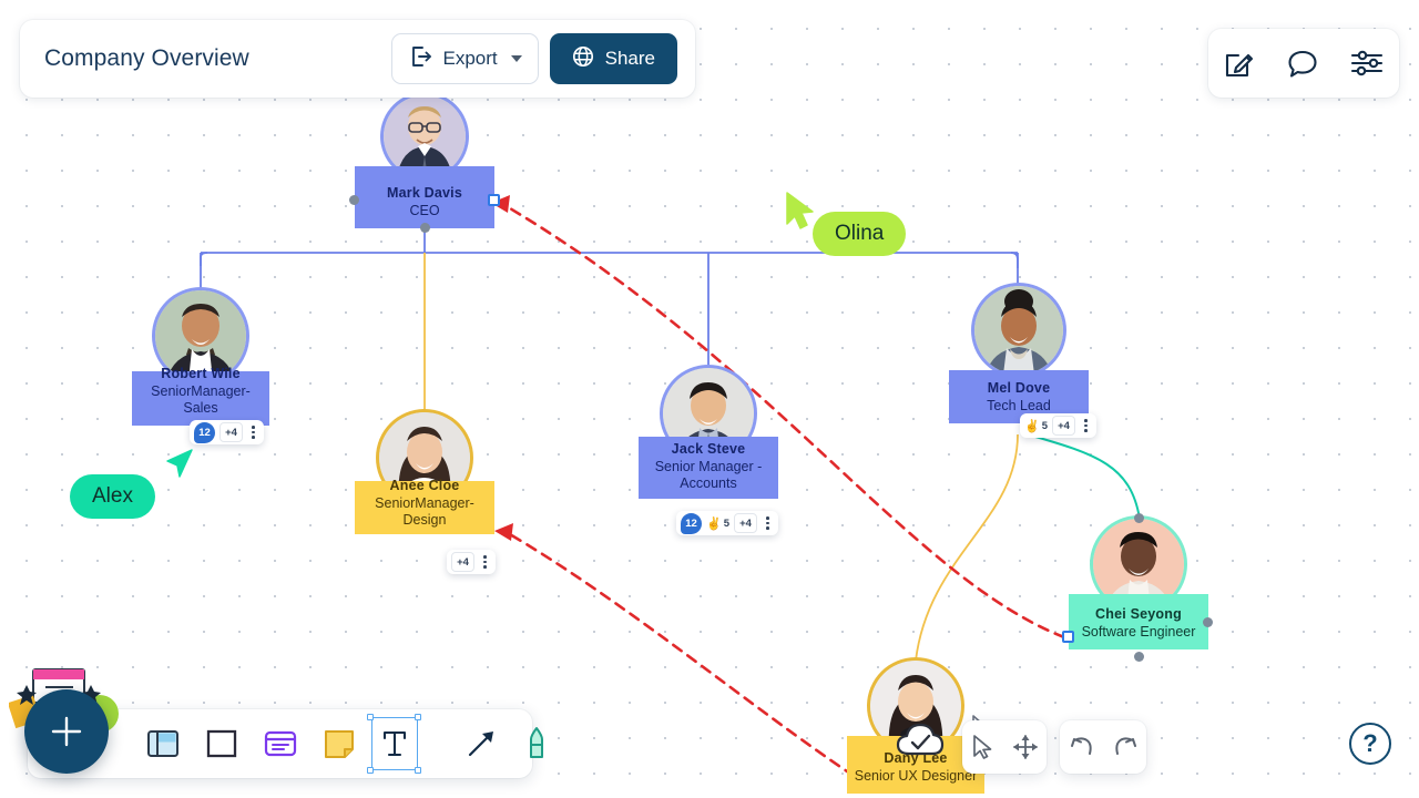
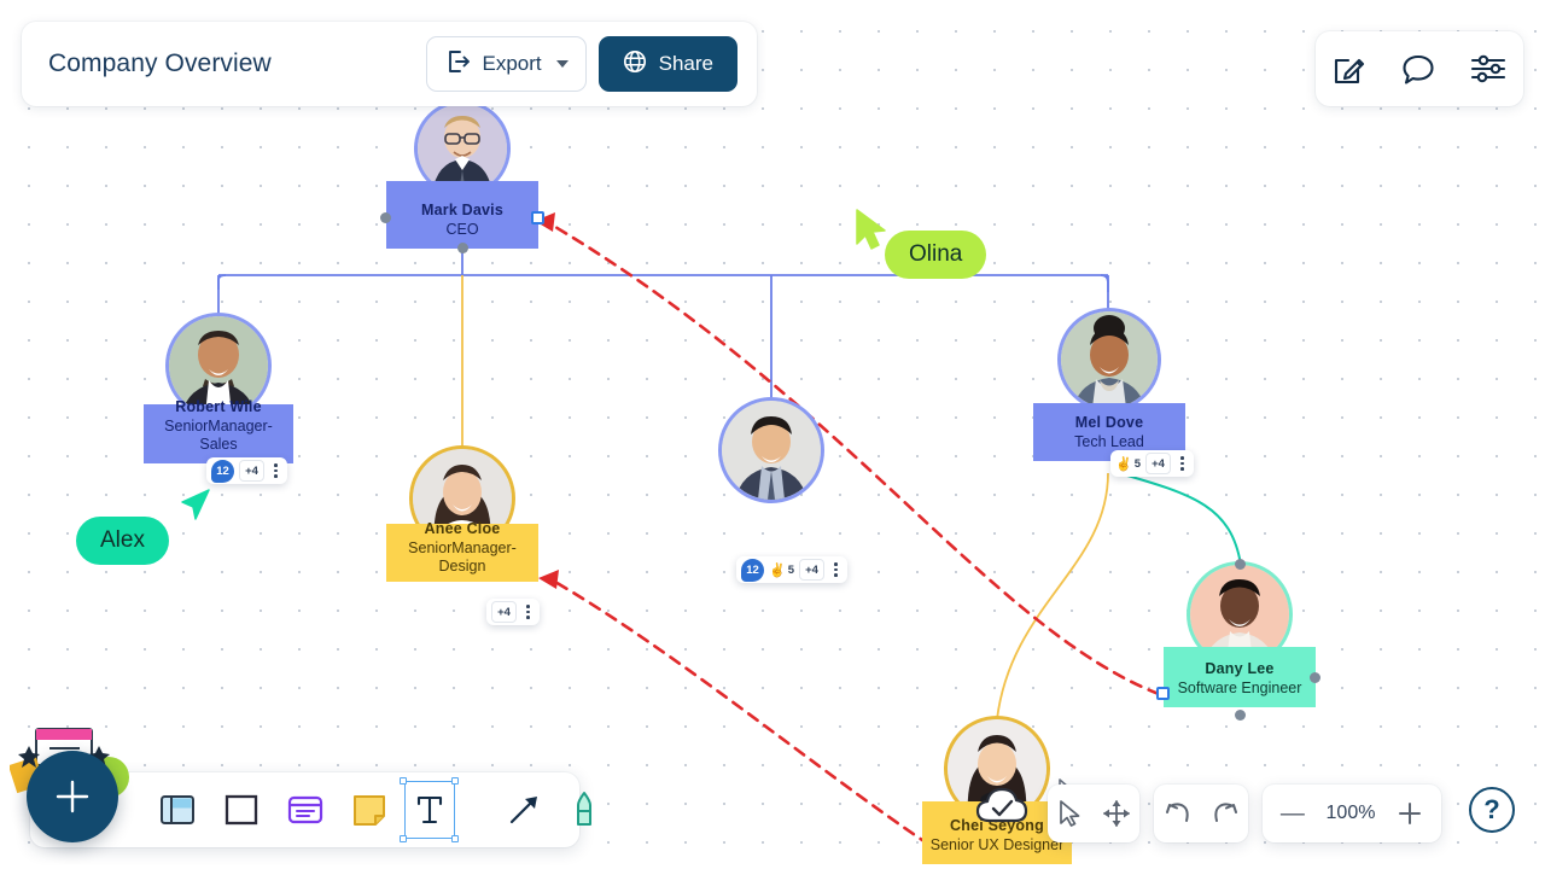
  Mark Davis
  CEO
  Robert Wile
  SeniorManager- Sales
  12
  +4
  Anee Cloe
  SeniorManager-
  Design
  +4
- Jack Steve
- Senior Manager -
- Accounts
  12
  ✌
  5
  +4
  Mel Dove
  Tech Lead
  ✌
  5
  +4
- Chei Seyong
+ Dany Lee
  Software Engineer
- Dany Lee
+ Chei Seyong
  Senior UX Designer
  Company Overview
  Export
  Share
  Olina
  Alex
+ —
+ 100%
  ?
